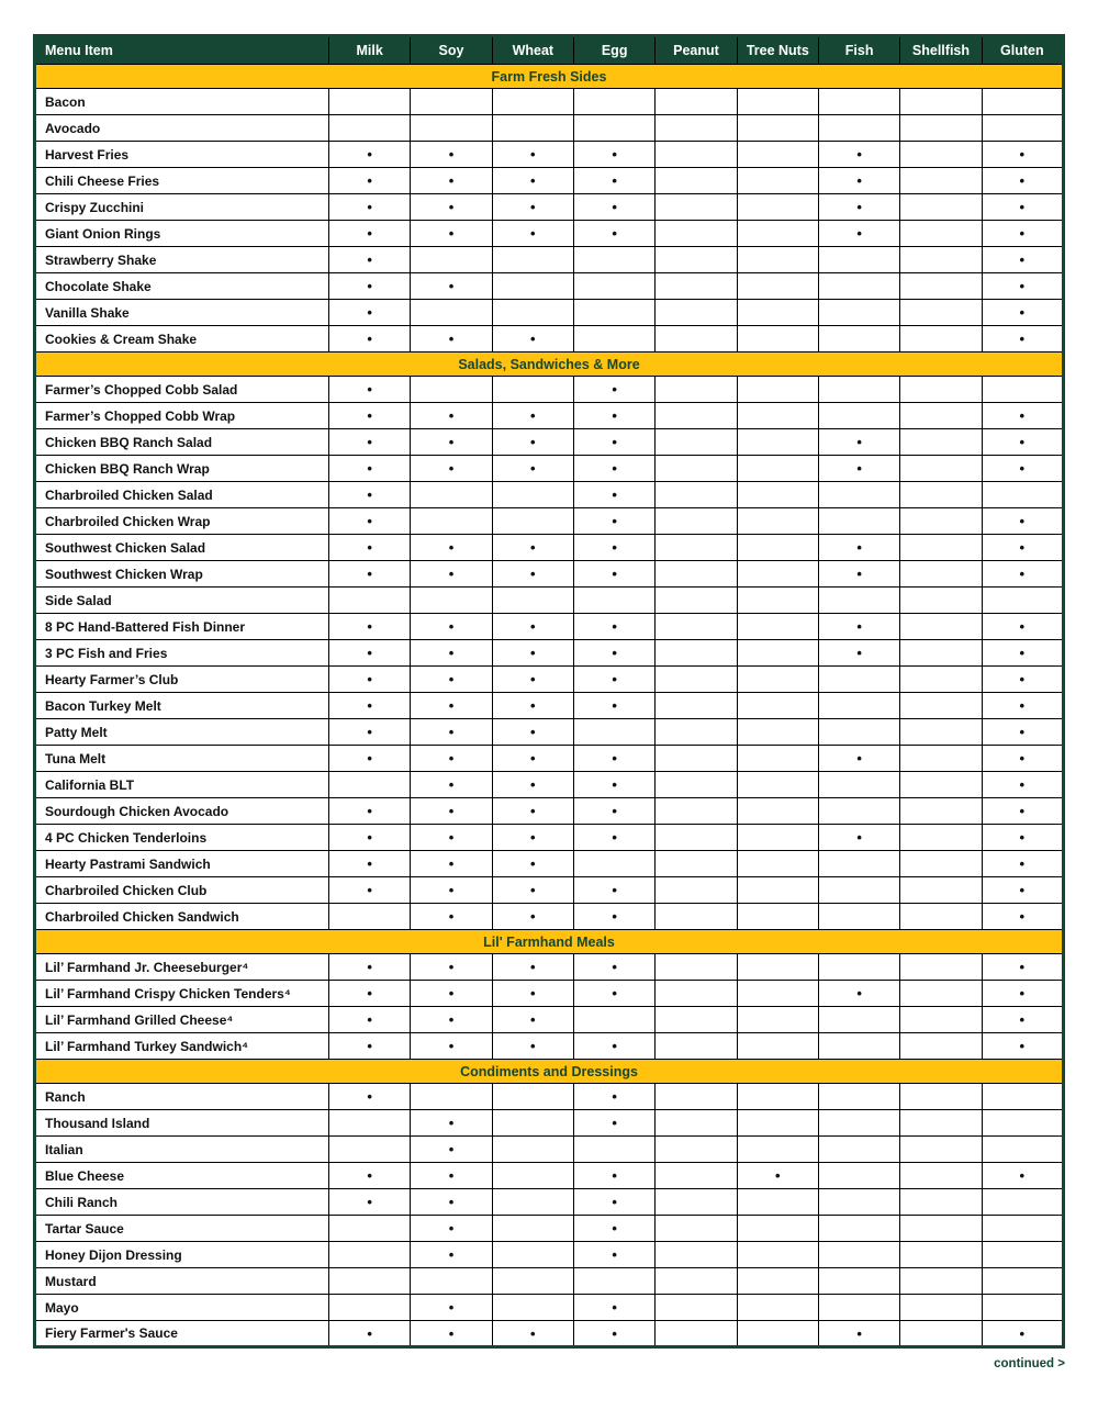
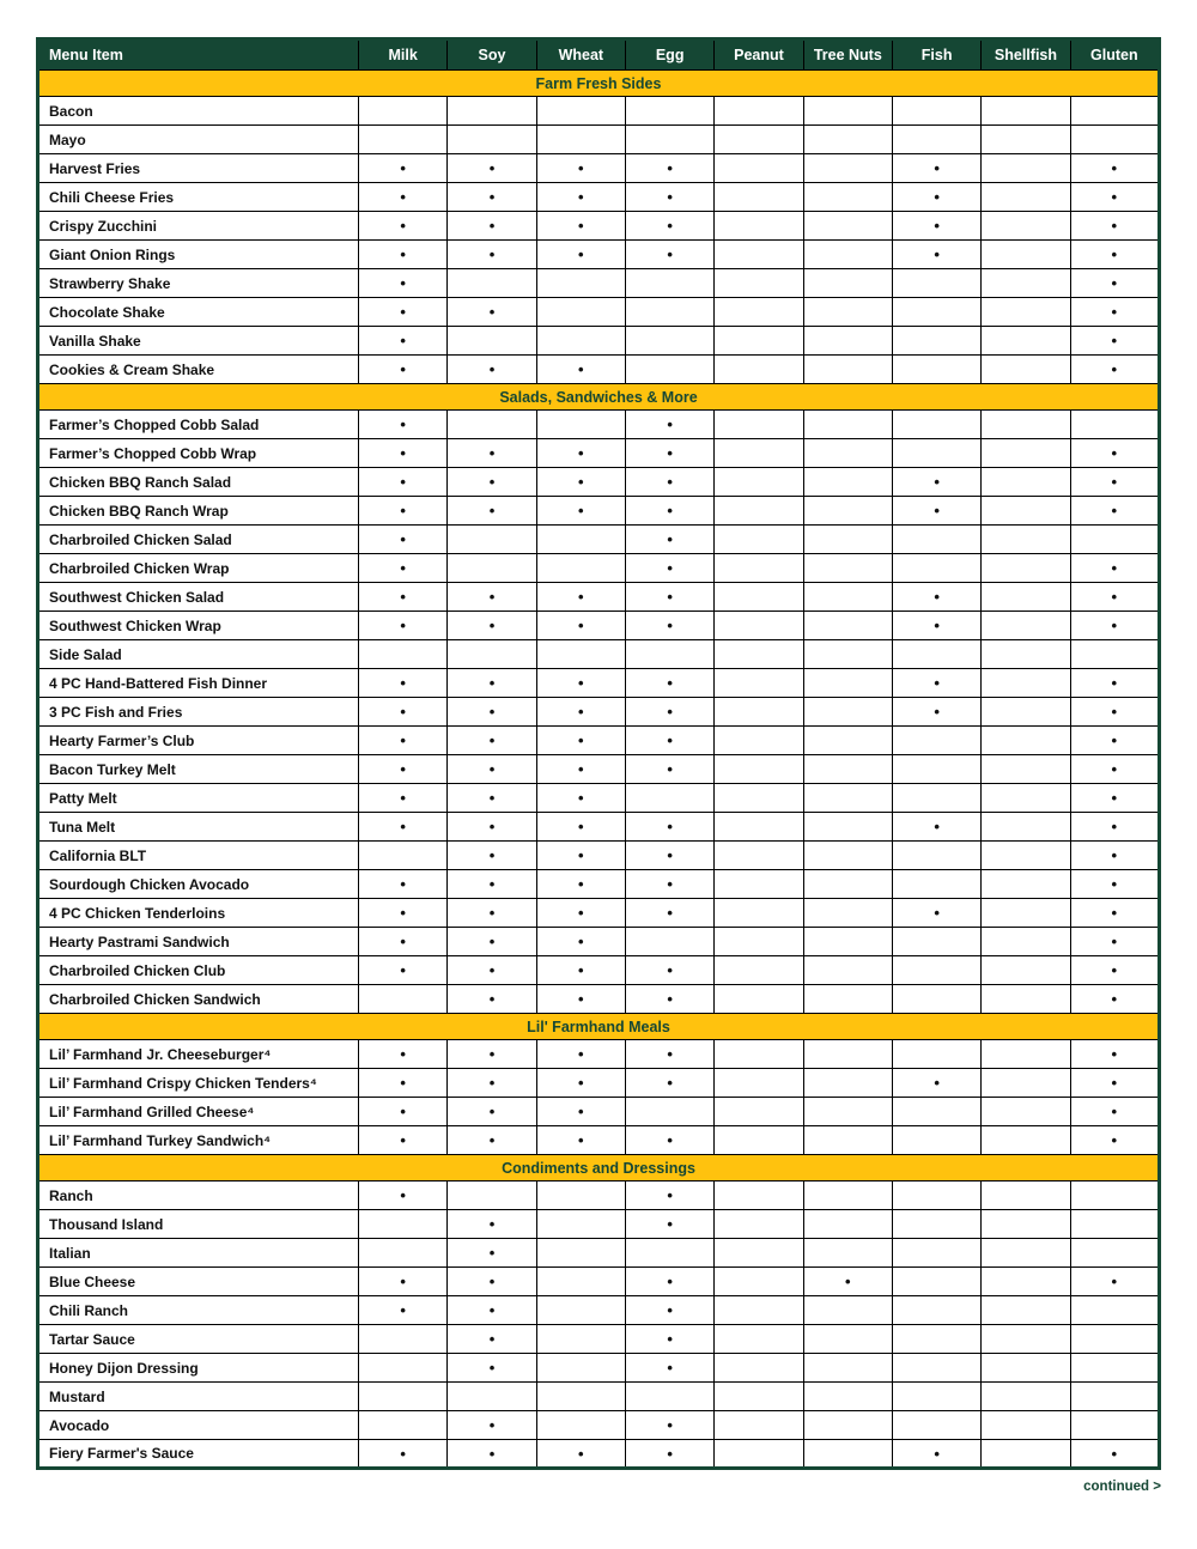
  Menu Item	Milk	Soy	Wheat	Egg	Peanut	Tree Nuts	Fish	Shellfish	Gluten
  Farm Fresh Sides
  Bacon
- Avocado
+ Mayo
  Harvest Fries	•	•	•	•			•		•
  Chili Cheese Fries	•	•	•	•			•		•
  Crispy Zucchini	•	•	•	•			•		•
  Giant Onion Rings	•	•	•	•			•		•
  Strawberry Shake	•								•
  Chocolate Shake	•	•							•
  Vanilla Shake	•								•
  Cookies & Cream Shake	•	•	•						•
  Salads, Sandwiches & More
  Farmer’s Chopped Cobb Salad	•			•
  Farmer’s Chopped Cobb Wrap	•	•	•	•					•
  Chicken BBQ Ranch Salad	•	•	•	•			•		•
  Chicken BBQ Ranch Wrap	•	•	•	•			•		•
  Charbroiled Chicken Salad	•			•
  Charbroiled Chicken Wrap	•			•					•
  Southwest Chicken Salad	•	•	•	•			•		•
  Southwest Chicken Wrap	•	•	•	•			•		•
  Side Salad
- 8 PC Hand-Battered Fish Dinner	•	•	•	•			•		•
+ 4 PC Hand-Battered Fish Dinner	•	•	•	•			•		•
  3 PC Fish and Fries	•	•	•	•			•		•
  Hearty Farmer’s Club	•	•	•	•					•
  Bacon Turkey Melt	•	•	•	•					•
  Patty Melt	•	•	•						•
  Tuna Melt	•	•	•	•			•		•
  California BLT		•	•	•					•
  Sourdough Chicken Avocado	•	•	•	•					•
  4 PC Chicken Tenderloins	•	•	•	•			•		•
  Hearty Pastrami Sandwich	•	•	•						•
  Charbroiled Chicken Club	•	•	•	•					•
  Charbroiled Chicken Sandwich		•	•	•					•
  Lil' Farmhand Meals
  Lil’ Farmhand Jr. Cheeseburger⁴	•	•	•	•					•
  Lil’ Farmhand Crispy Chicken Tenders⁴	•	•	•	•			•		•
  Lil’ Farmhand Grilled Cheese⁴	•	•	•						•
  Lil’ Farmhand Turkey Sandwich⁴	•	•	•	•					•
  Condiments and Dressings
  Ranch	•			•
  Thousand Island		•		•
  Italian		•
  Blue Cheese	•	•		•		•			•
  Chili Ranch	•	•		•
  Tartar Sauce		•		•
  Honey Dijon Dressing		•		•
  Mustard
- Mayo		•		•
+ Avocado		•		•
  Fiery Farmer's Sauce	•	•	•	•			•		•
  continued >
